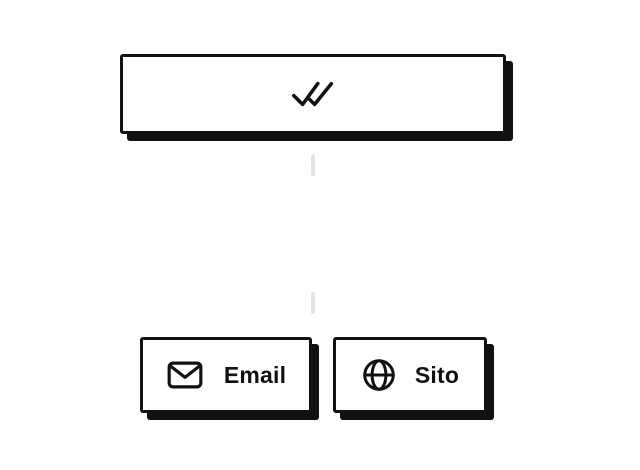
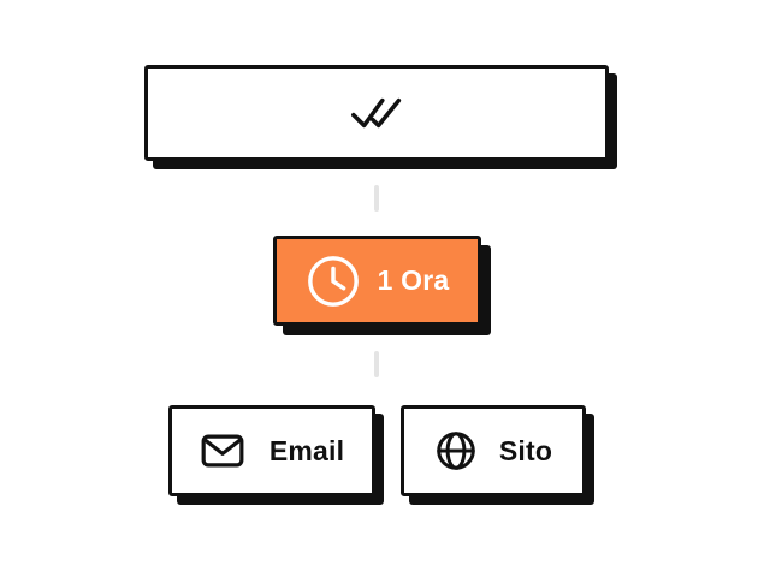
+ 1 Ora
  Email
  Sito
